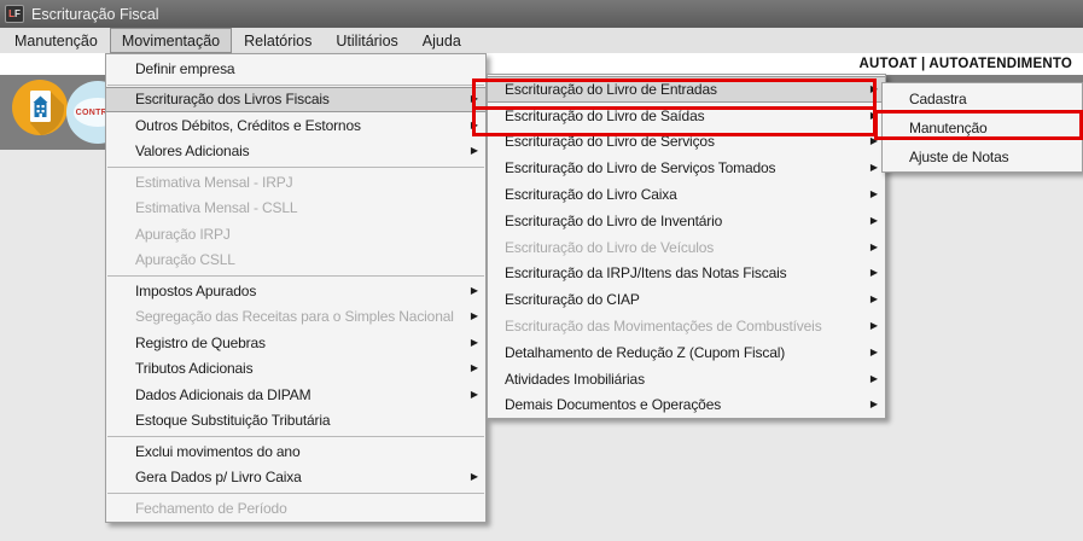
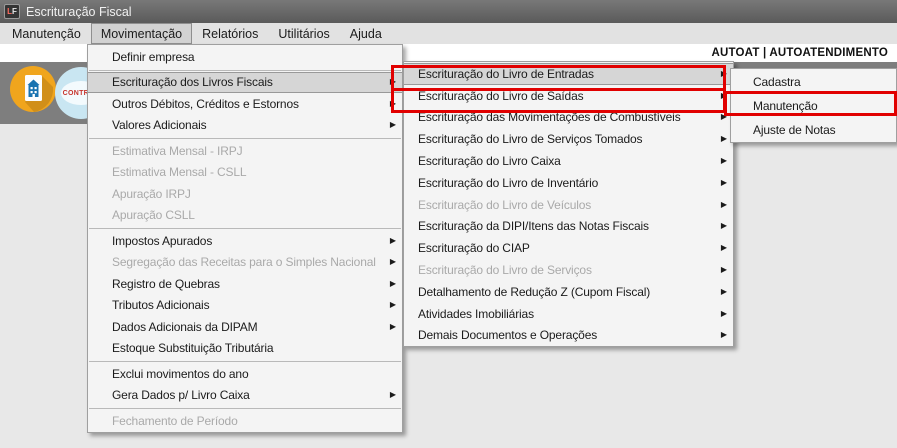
  L
  F
  Escrituração Fiscal
  Manutenção
  Movimentação
  Relatórios
  Utilitários
  Ajuda
  AUTOAT | AUTOATENDIMENTO
  Definir empresa
  Escrituração dos Livros Fiscais
  ▶
  Outros Débitos, Créditos e Estornos
  ▶
  Valores Adicionais
  ▶
  Estimativa Mensal - IRPJ
  Estimativa Mensal - CSLL
  Apuração IRPJ
  Apuração CSLL
  Impostos Apurados
  ▶
  Segregação das Receitas para o Simples Nacional
  ▶
  Registro de Quebras
  ▶
  Tributos Adicionais
  ▶
  Dados Adicionais da DIPAM
  ▶
  Estoque Substituição Tributária
  Exclui movimentos do ano
  Gera Dados p/ Livro Caixa
  ▶
  Fechamento de Período
  Escrituração do Livro de Entradas
  ▶
  Escrituração do Livro de Saídas
  ▶
- Escrituração do Livro de Serviços
+ Escrituração das Movimentações de Combustíveis
  ▶
  Escrituração do Livro de Serviços Tomados
  ▶
  Escrituração do Livro Caixa
  ▶
  Escrituração do Livro de Inventário
  ▶
  Escrituração do Livro de Veículos
  ▶
- Escrituração da IRPJ/Itens das Notas Fiscais
+ Escrituração da DIPI/Itens das Notas Fiscais
  ▶
  Escrituração do CIAP
  ▶
- Escrituração das Movimentações de Combustíveis
+ Escrituração do Livro de Serviços
  ▶
  Detalhamento de Redução Z (Cupom Fiscal)
  ▶
  Atividades Imobiliárias
  ▶
  Demais Documentos e Operações
  ▶
  Cadastra
  Manutenção
  Ajuste de Notas
